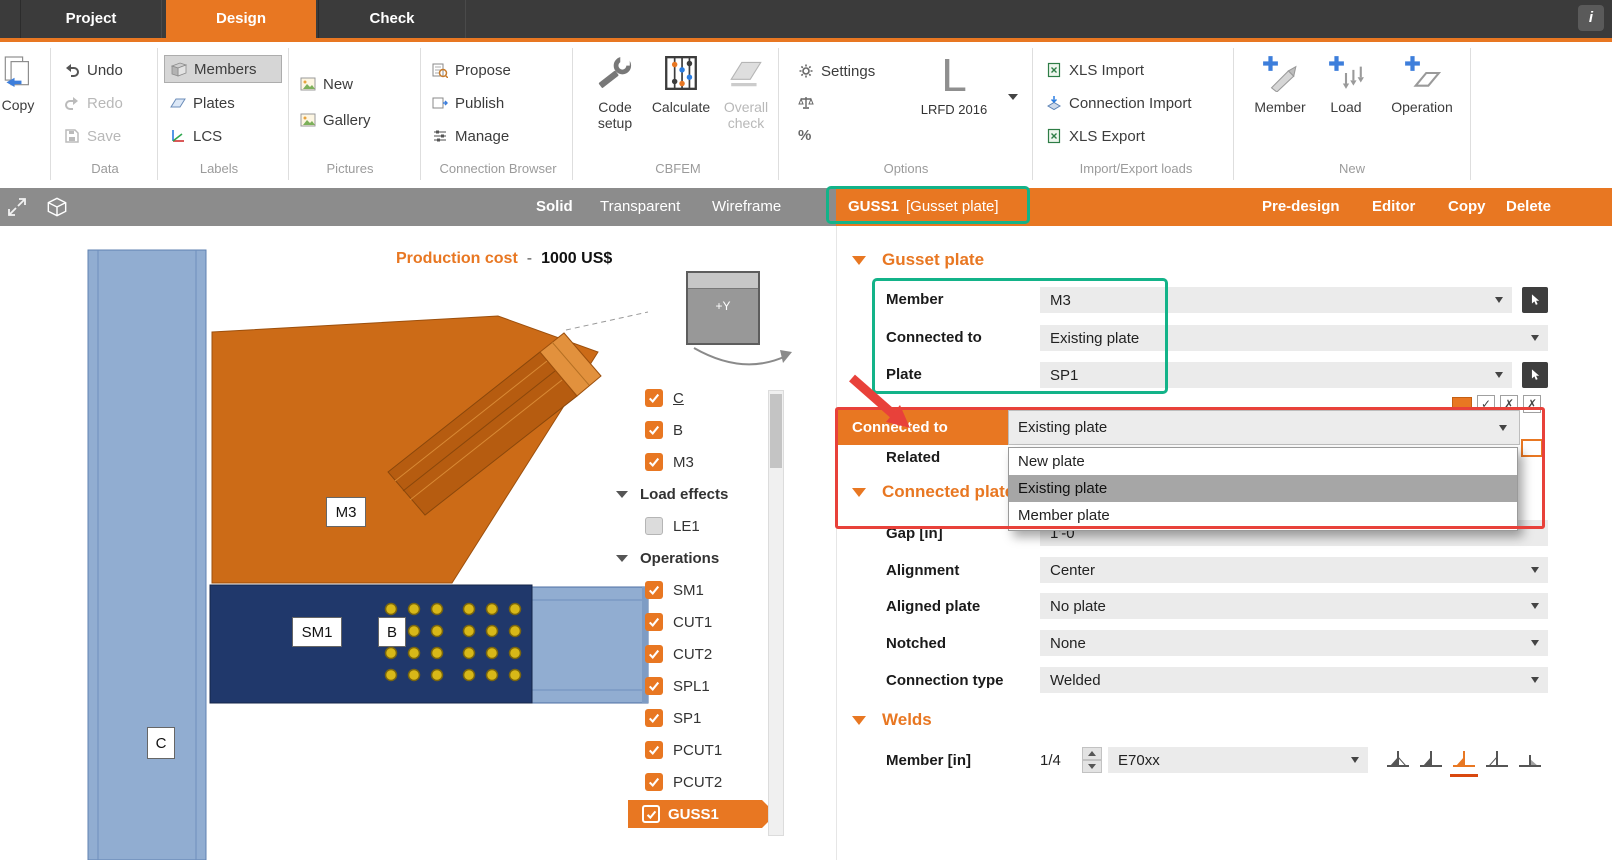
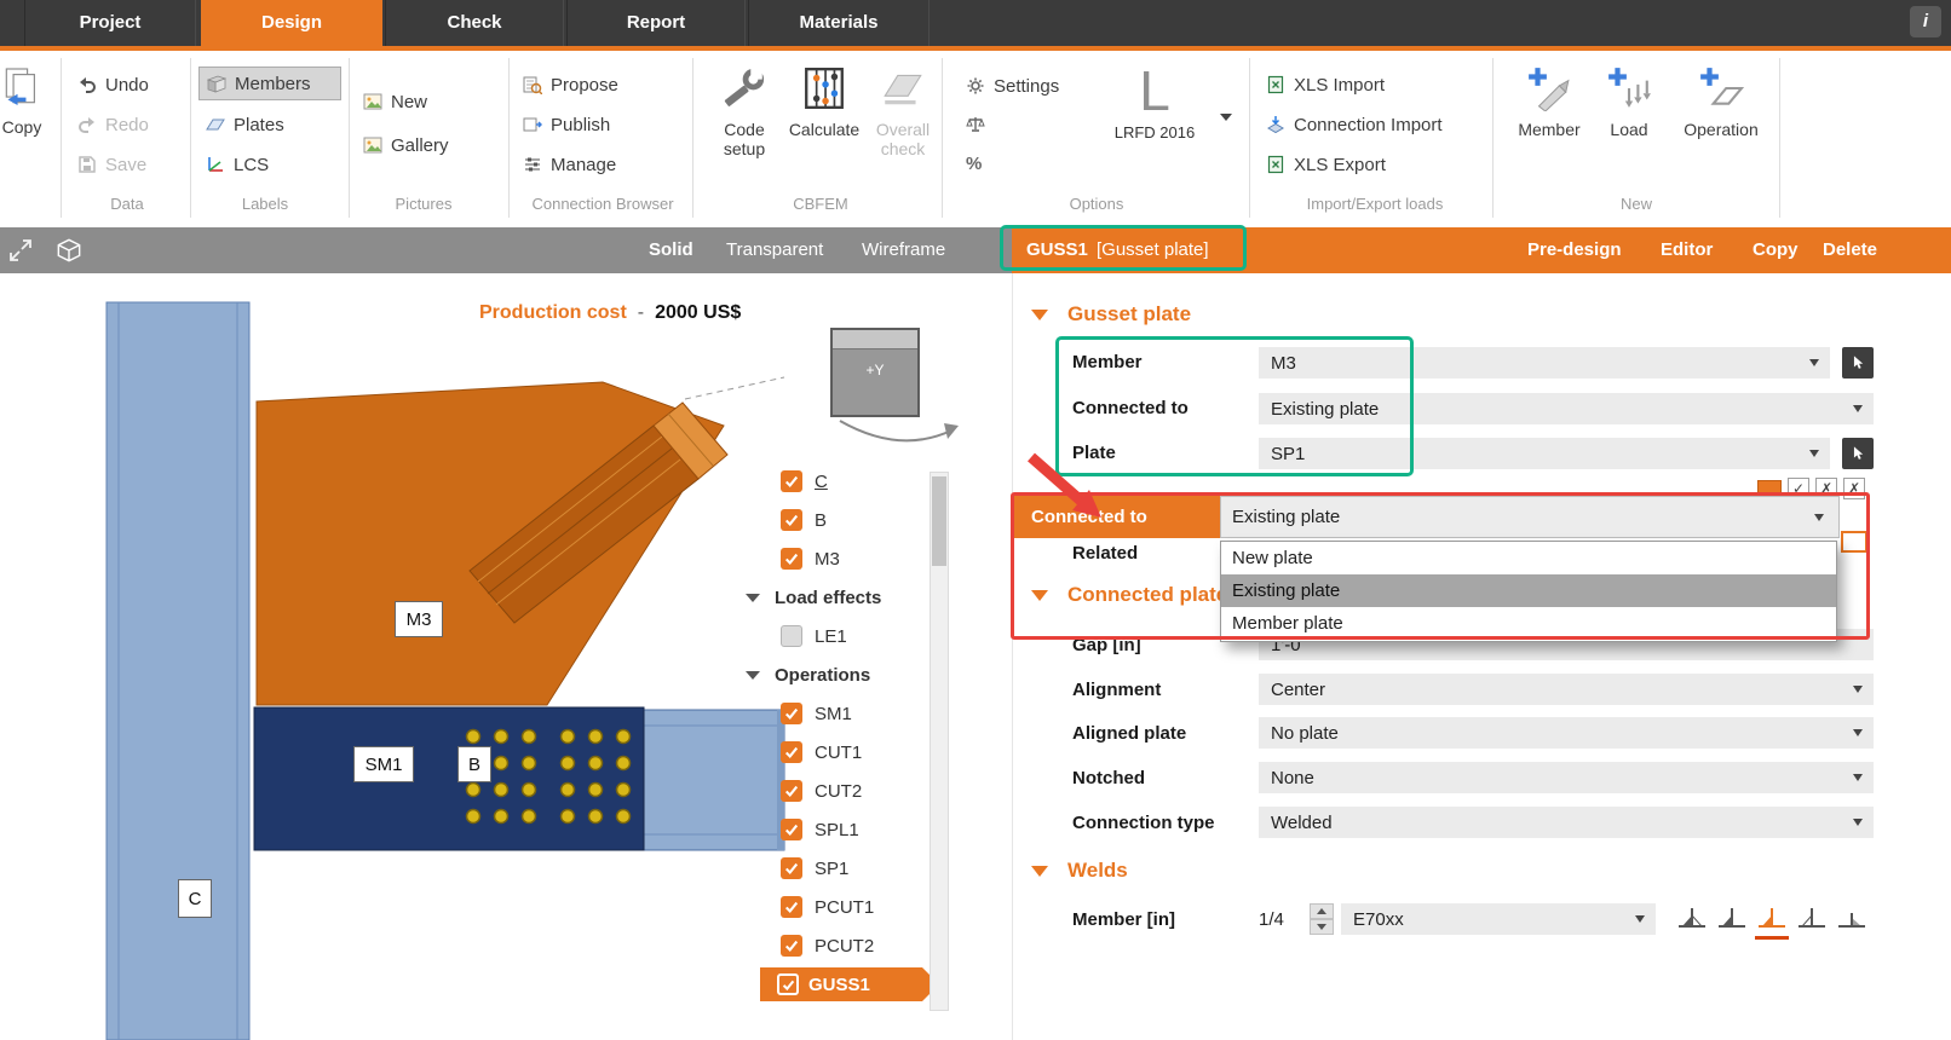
  Project
  Design
  Check
+ Report
+ Materials
  i
  Copy
  Undo
  Redo
  Save
  Data
  Members
  Plates
  LCS
  Labels
  New
  Gallery
  Pictures
  Propose
  Publish
  Manage
  Connection Browser
  Code setup
  Calculate
  Overall check
  CBFEM
  Settings
  %
  L
  LRFD 2016
  Options
  XLS Import
  Connection Import
  XLS Export
  Import/Export loads
  Member
  Load
  Operation
  New
  Solid
  Transparent
  Wireframe
  GUSS1
  [Gusset plate]
  Pre-design
  Editor
  Copy
  Delete
  Production cost
  -
- 1000 US$
+ 2000 US$
  +Y
  M3
  SM1
  B
  C
  C
  B
  M3
  Load effects
  LE1
  Operations
  SM1
  CUT1
  CUT2
  SPL1
  SP1
  PCUT1
  PCUT2
  GUSS1
  Gusset plate
  Member
  M3
  Connected to
  Existing plate
  Plate
  SP1
  ✓
  ✗
  ✗
  Related
  Connected plat
  Gap [in]
  1'-0
  Alignment
  Center
  Aligned plate
  No plate
  Notched
  None
  Connection type
  Welded
  Welds
  Member [in]
  1/4
  E70xx
  Conneced to
  Existing plate
  New plate
  Existing plate
  Member plate
